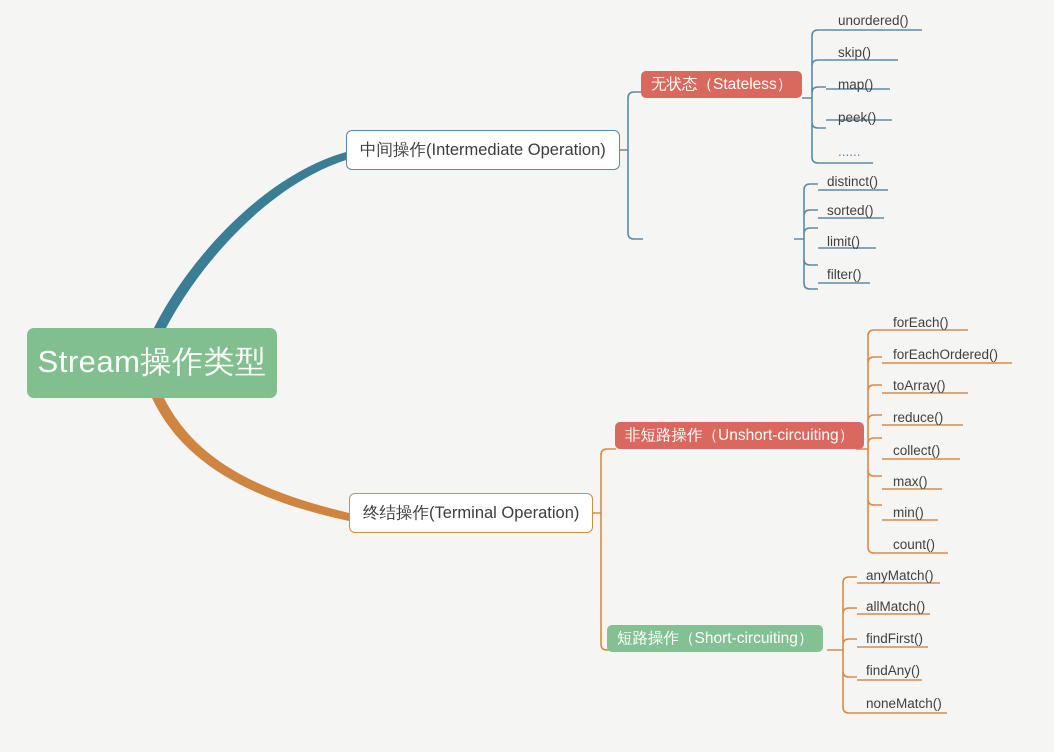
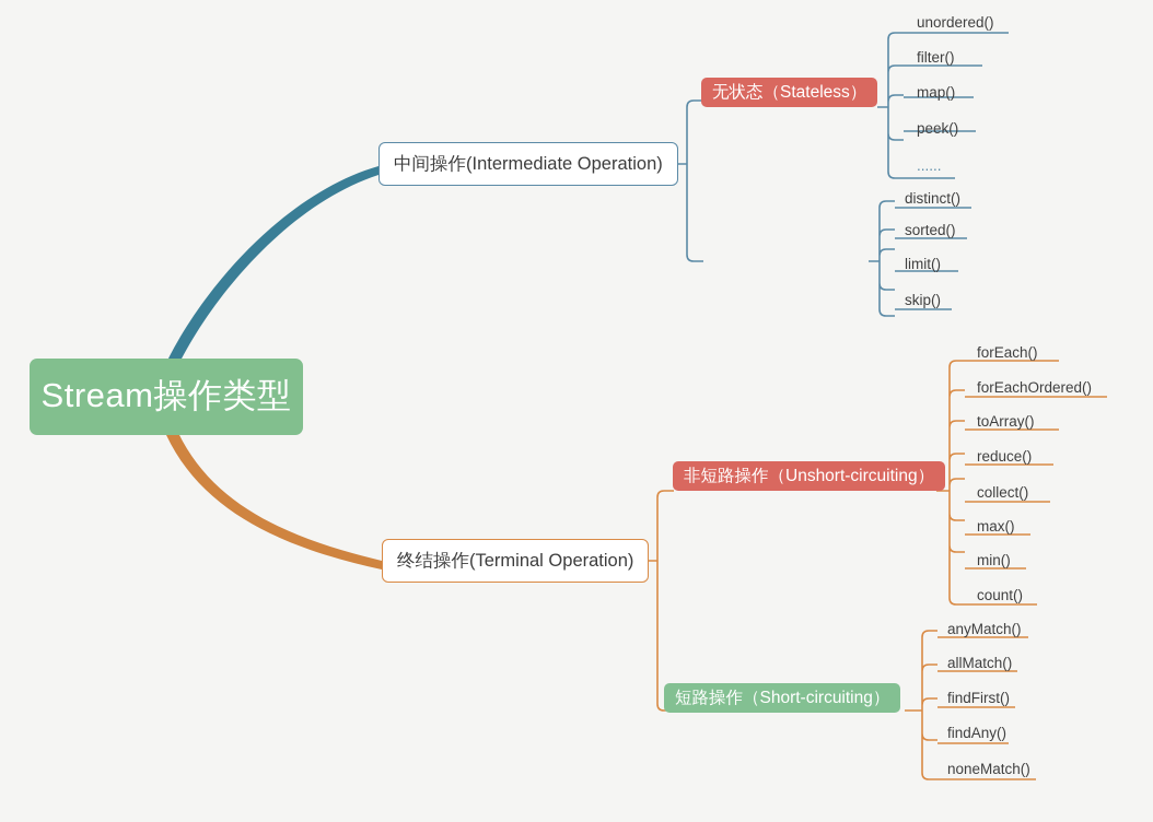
  Stream操作类型
  中间操作(Intermediate Operation)
  终结操作(Terminal Operation)
  无状态（Stateless）
  非短路操作（Unshort-circuiting）
  短路操作（Short-circuiting）
  unordered()
- skip()
+ filter()
  map()
  peek()
  ......
  distinct()
  sorted()
  limit()
- filter()
+ skip()
  forEach()
  forEachOrdered()
  toArray()
  reduce()
  collect()
  max()
  min()
  count()
  anyMatch()
  allMatch()
  findFirst()
  findAny()
  noneMatch()
